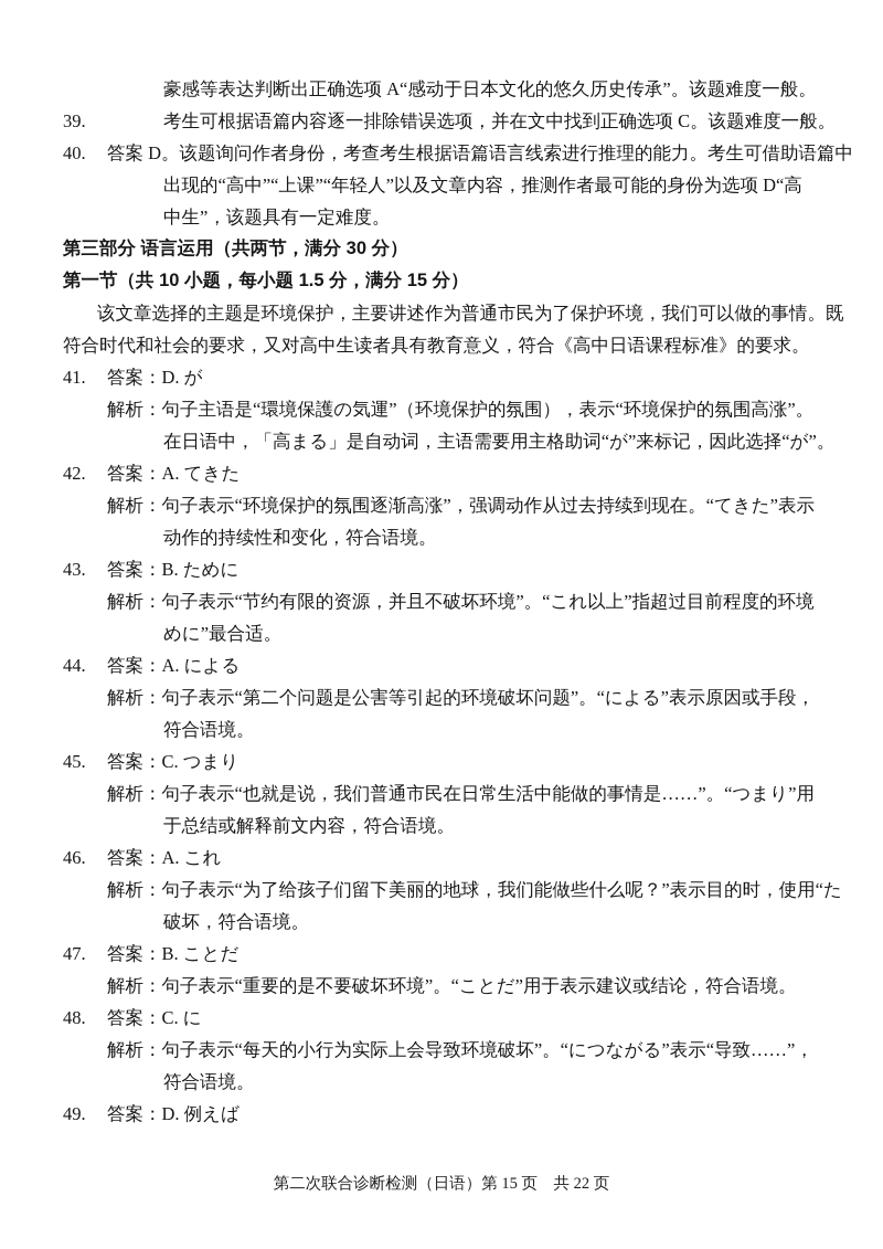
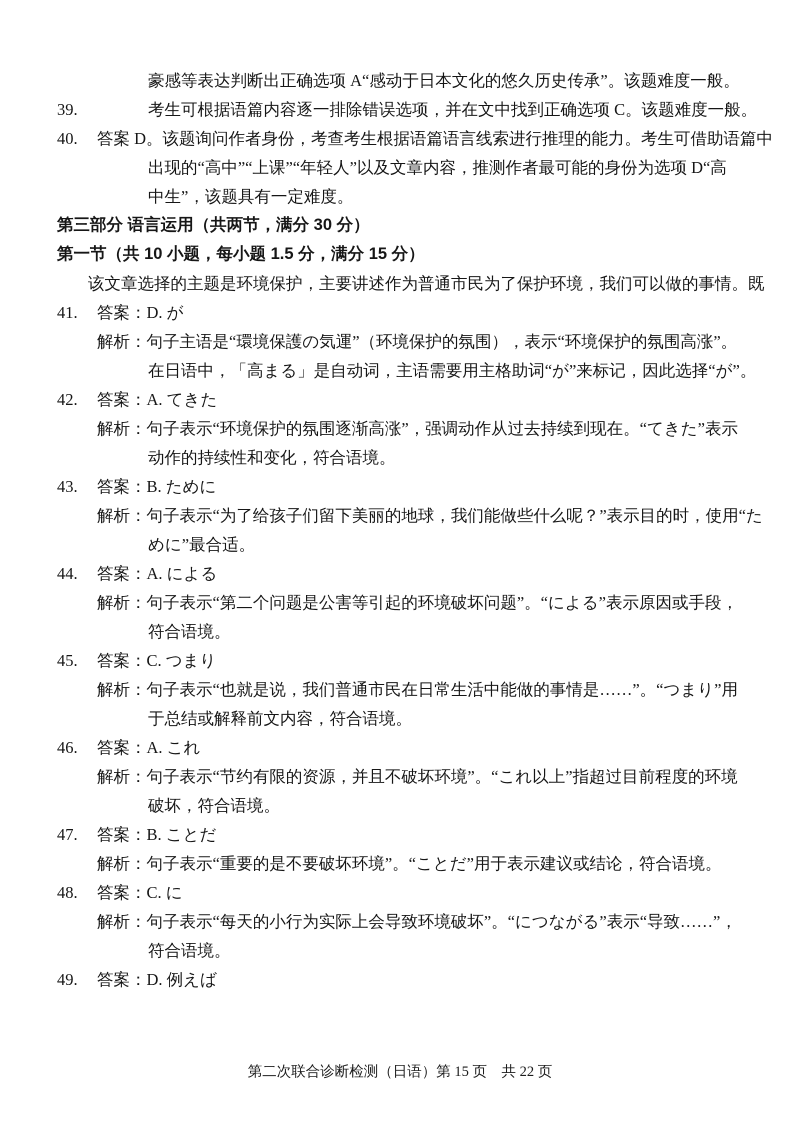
  豪感等表达判断出正确选项 A“感动于日本文化的悠久历史传承”。该题难度一般。
  39.
  考生可根据语篇内容逐一排除错误选项，并在文中找到正确选项 C。该题难度一般。
  40.
  答案 D。该题询问作者身份，考查考生根据语篇语言线索进行推理的能力。考生可借助语篇中
  出现的“高中”“上课”“年轻人”以及文章内容，推测作者最可能的身份为选项 D“高
  中生”，该题具有一定难度。
  第三部分 语言运用（共两节，满分 30 分）
  第一节（共 10 小题，每小题 1.5 分，满分 15 分）
  该文章选择的主题是环境保护，主要讲述作为普通市民为了保护环境，我们可以做的事情。既
- 符合时代和社会的要求，又对高中生读者具有教育意义，符合《高中日语课程标准》的要求。
  41.
  答案：D. が
  解析：句子主语是“環境保護の気運”（环境保护的氛围），表示“环境保护的氛围高涨”。
  在日语中，「高まる」是自动词，主语需要用主格助词“が”来标记，因此选择“が”。
  42.
  答案：A. てきた
  解析：句子表示“环境保护的氛围逐渐高涨”，强调动作从过去持续到现在。“てきた”表示
  动作的持续性和变化，符合语境。
  43.
  答案：B. ために
- 解析：句子表示“节约有限的资源，并且不破坏环境”。“これ以上”指超过目前程度的环境
+ 解析：句子表示“为了给孩子们留下美丽的地球，我们能做些什么呢？”表示目的时，使用“た
  めに”最合适。
  44.
  答案：A. による
  解析：句子表示“第二个问题是公害等引起的环境破坏问题”。“による”表示原因或手段，
  符合语境。
  45.
  答案：C. つまり
  解析：句子表示“也就是说，我们普通市民在日常生活中能做的事情是……”。“つまり”用
  于总结或解释前文内容，符合语境。
  46.
  答案：A. これ
- 解析：句子表示“为了给孩子们留下美丽的地球，我们能做些什么呢？”表示目的时，使用“た
+ 解析：句子表示“节约有限的资源，并且不破坏环境”。“これ以上”指超过目前程度的环境
  破坏，符合语境。
  47.
  答案：B. ことだ
  解析：句子表示“重要的是不要破坏环境”。“ことだ”用于表示建议或结论，符合语境。
  48.
  答案：C. に
  解析：句子表示“每天的小行为实际上会导致环境破坏”。“につながる”表示“导致……”，
  符合语境。
  49.
  答案：D. 例えば
  第二次联合诊断检测（日语）第 15 页 共 22 页
